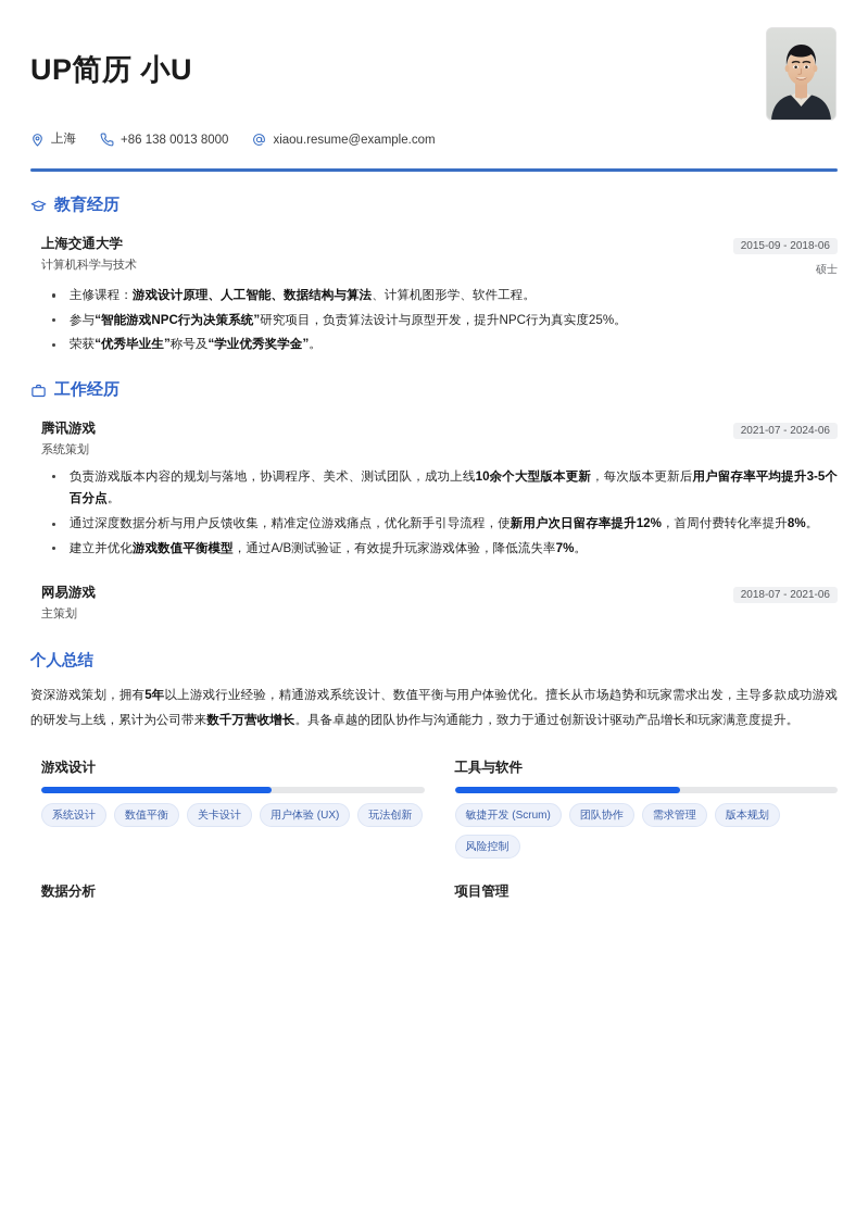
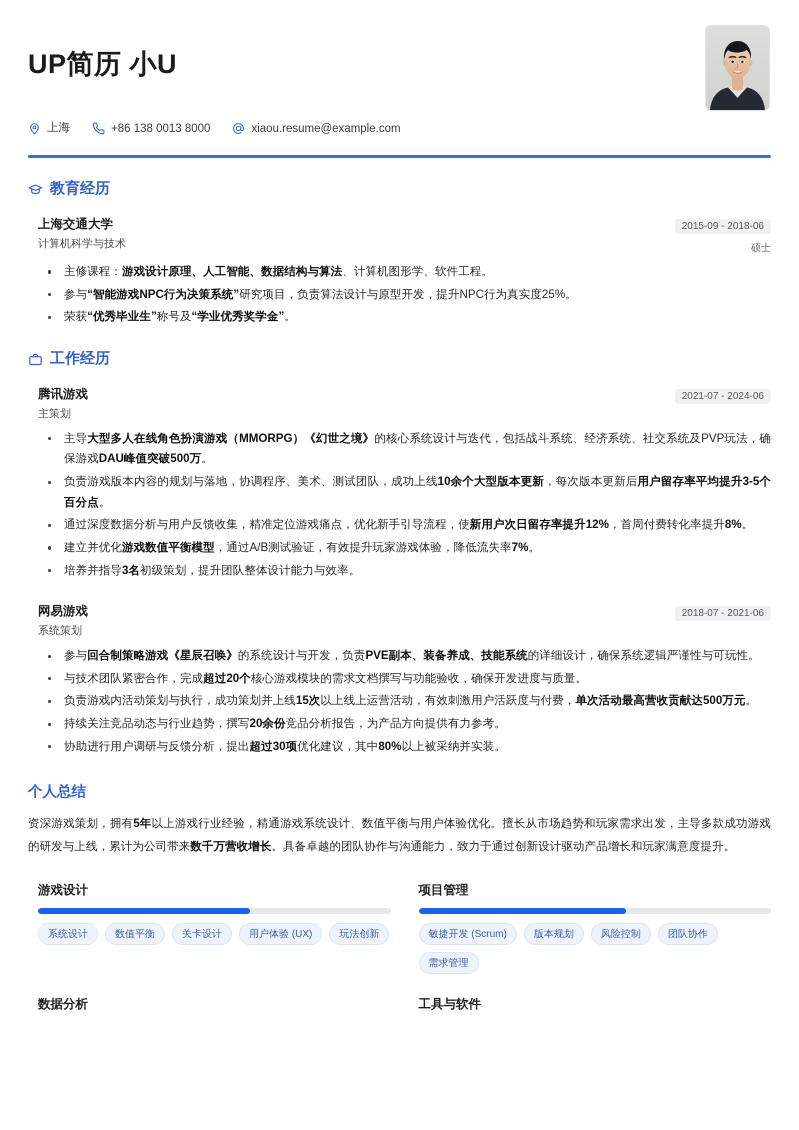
  UP简历 小U
  上海
  +86 138 0013 8000
  xiaou.resume@example.com
  教育经历
  上海交通大学
  计算机科学与技术
  2015-09 - 2018-06
  硕士
  主修课程：游戏设计原理、人工智能、数据结构与算法、计算机图形学、软件工程。
  参与“智能游戏NPC行为决策系统”研究项目，负责算法设计与原型开发，提升NPC行为真实度25%。
  荣获“优秀毕业生”称号及“学业优秀奖学金”。
  工作经历
  腾讯游戏
- 系统策划
+ 主策划
  2021-07 - 2024-06
+ 主导大型多人在线角色扮演游戏（MMORPG）《幻世之境》的核心系统设计与迭代，包括战斗系统、经济系统、社交系统及PVP玩法，确保游戏DAU峰值突破500万。
  负责游戏版本内容的规划与落地，协调程序、美术、测试团队，成功上线10余个大型版本更新，每次版本更新后用户留存率平均提升3-5个百分点。
  通过深度数据分析与用户反馈收集，精准定位游戏痛点，优化新手引导流程，使新用户次日留存率提升12%，首周付费转化率提升8%。
  建立并优化游戏数值平衡模型，通过A/B测试验证，有效提升玩家游戏体验，降低流失率7%。
+ 培养并指导3名初级策划，提升团队整体设计能力与效率。
  网易游戏
- 主策划
+ 系统策划
  2018-07 - 2021-06
+ 参与回合制策略游戏《星辰召唤》的系统设计与开发，负责PVE副本、装备养成、技能系统的详细设计，确保系统逻辑严谨性与可玩性。
+ 与技术团队紧密合作，完成超过20个核心游戏模块的需求文档撰写与功能验收，确保开发进度与质量。
+ 负责游戏内活动策划与执行，成功策划并上线15次以上线上运营活动，有效刺激用户活跃度与付费，单次活动最高营收贡献达500万元。
+ 持续关注竞品动态与行业趋势，撰写20余份竞品分析报告，为产品方向提供有力参考。
+ 协助进行用户调研与反馈分析，提出超过30项优化建议，其中80%以上被采纳并实装。
  个人总结
  资深游戏策划，拥有5年以上游戏行业经验，精通游戏系统设计、数值平衡与用户体验优化。擅长从市场趋势和玩家需求出发，主导多款成功游戏的研发与上线，累计为公司带来数千万营收增长。具备卓越的团队协作与沟通能力，致力于通过创新设计驱动产品增长和玩家满意度提升。
  游戏设计
  系统设计
  数值平衡
  关卡设计
  用户体验 (UX)
  玩法创新
- 工具与软件
+ 项目管理
  敏捷开发 (Scrum)
- 团队协作
+ 版本规划
- 需求管理
+ 风险控制
- 版本规划
+ 团队协作
- 风险控制
+ 需求管理
  数据分析
- 项目管理
+ 工具与软件
